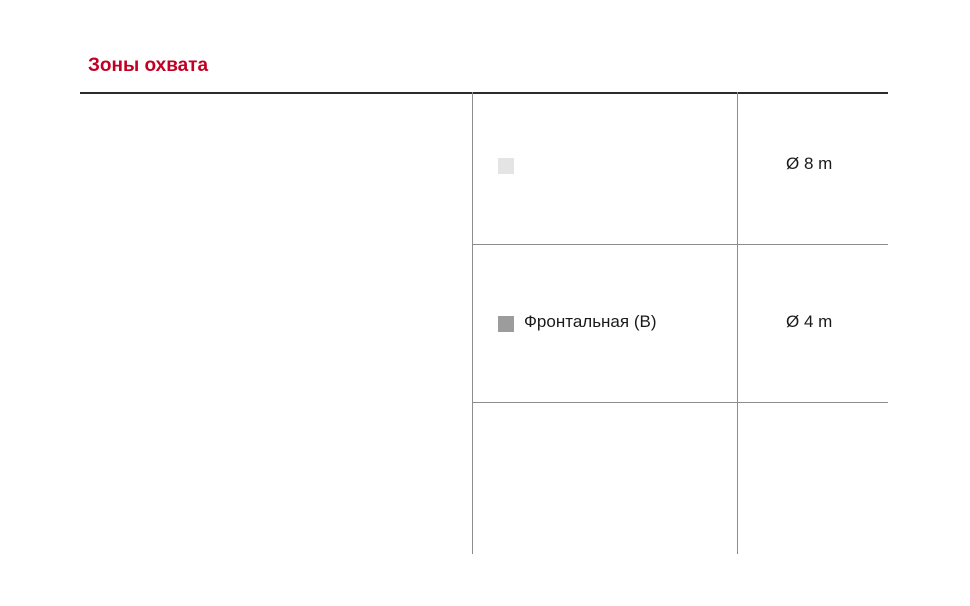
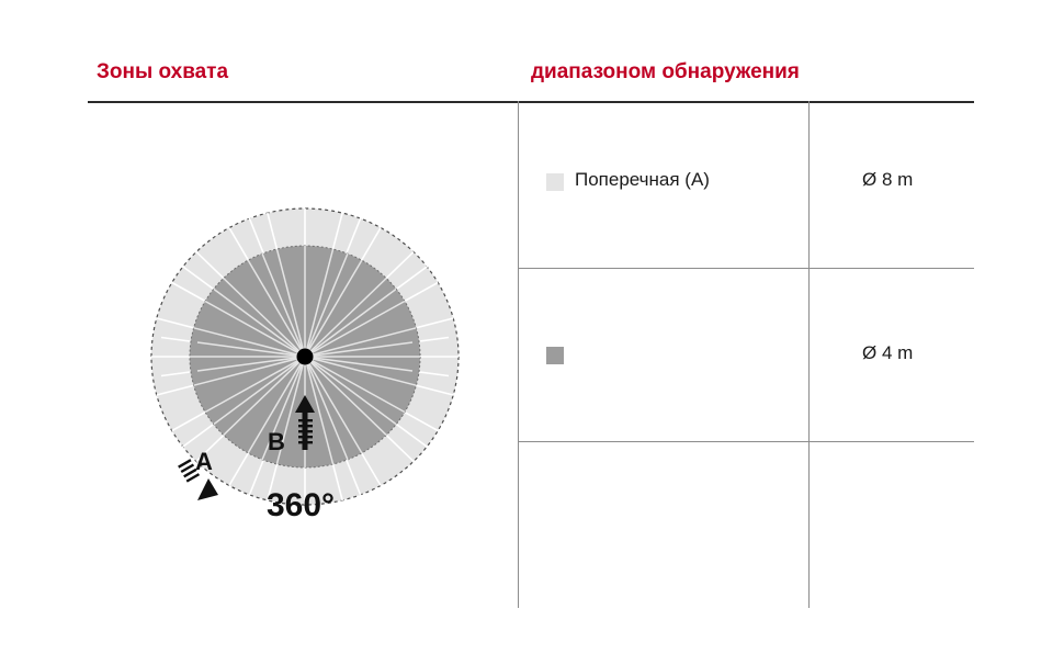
  Зоны охвата
+ диапазоном обнаружения
+ A
+ B
+ 360°
+ Поперечная (A)
  Ø 8 m
- Фронтальная (B)
  Ø 4 m
